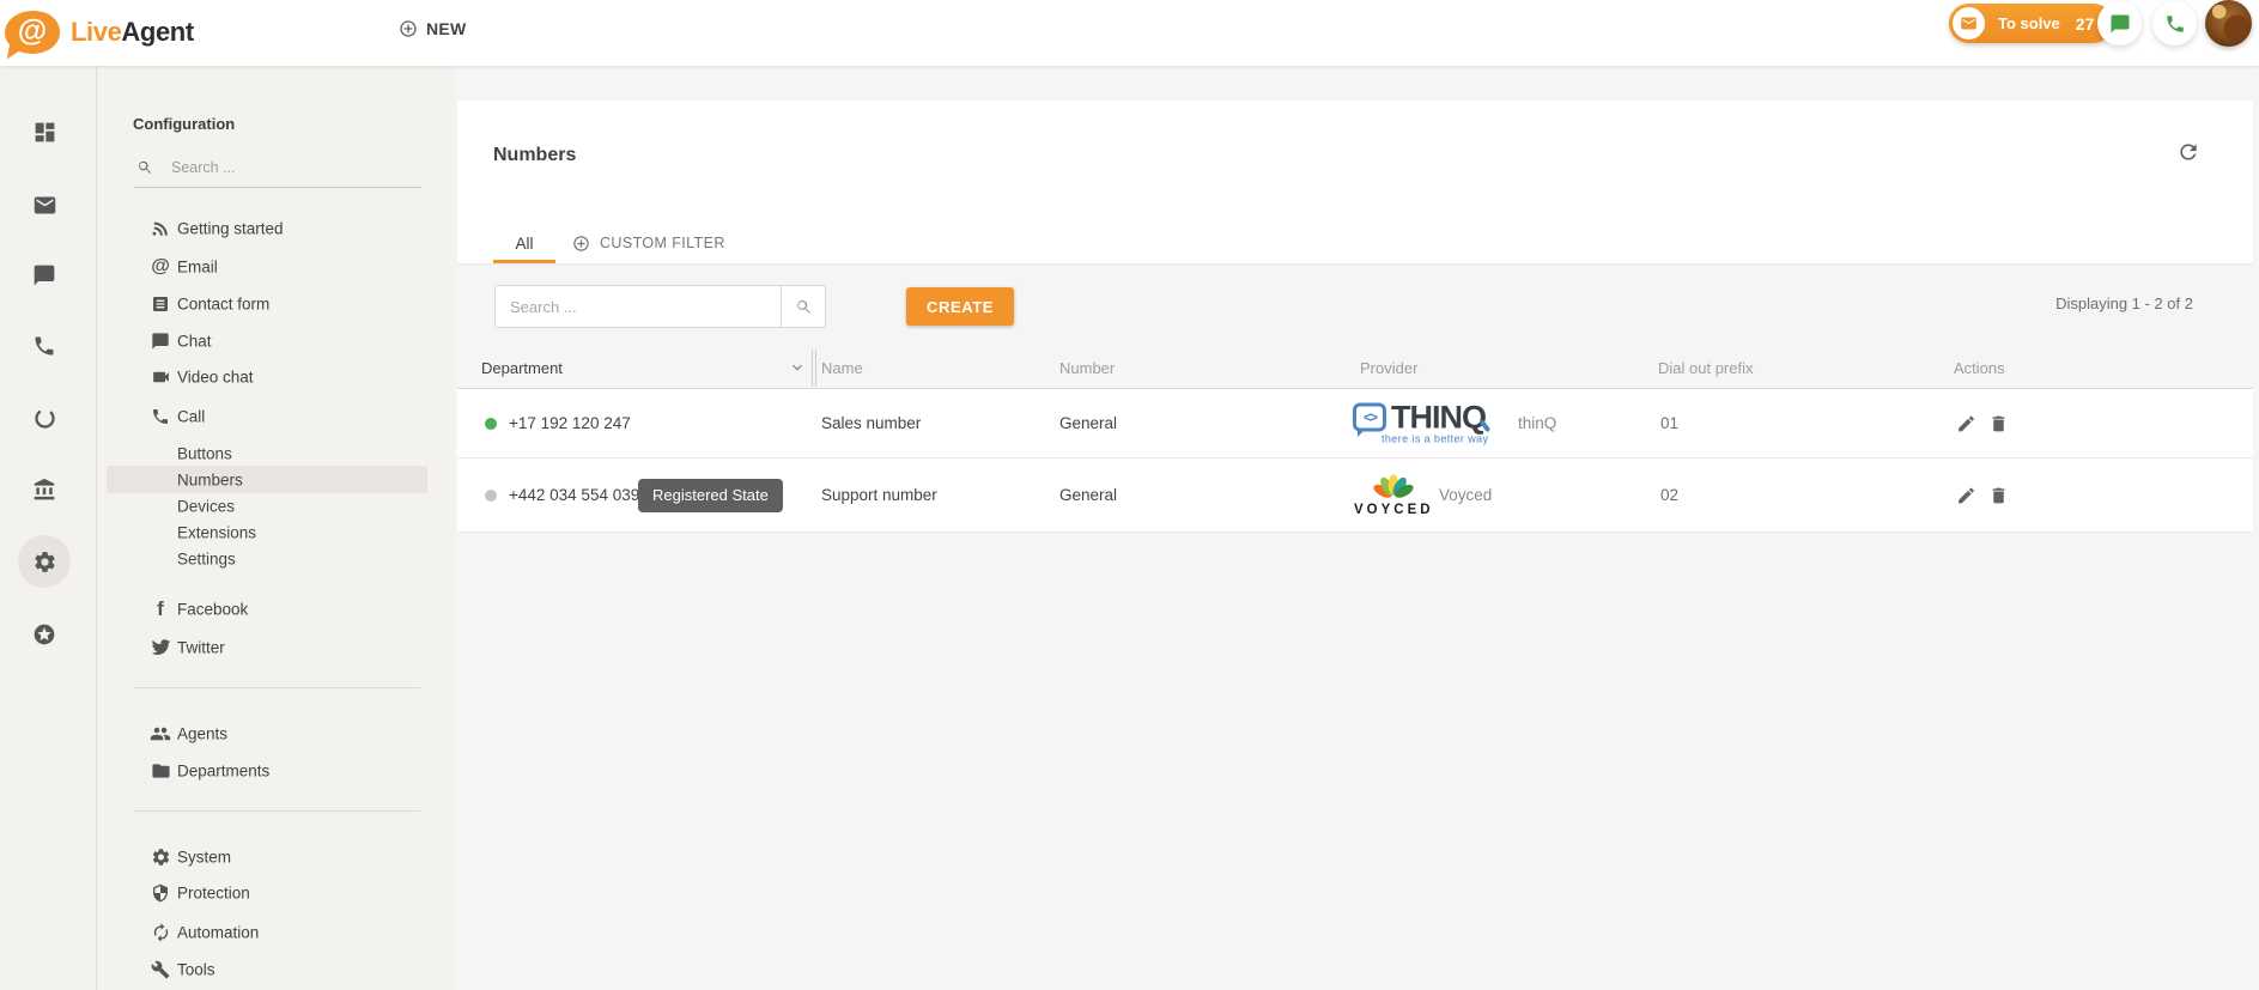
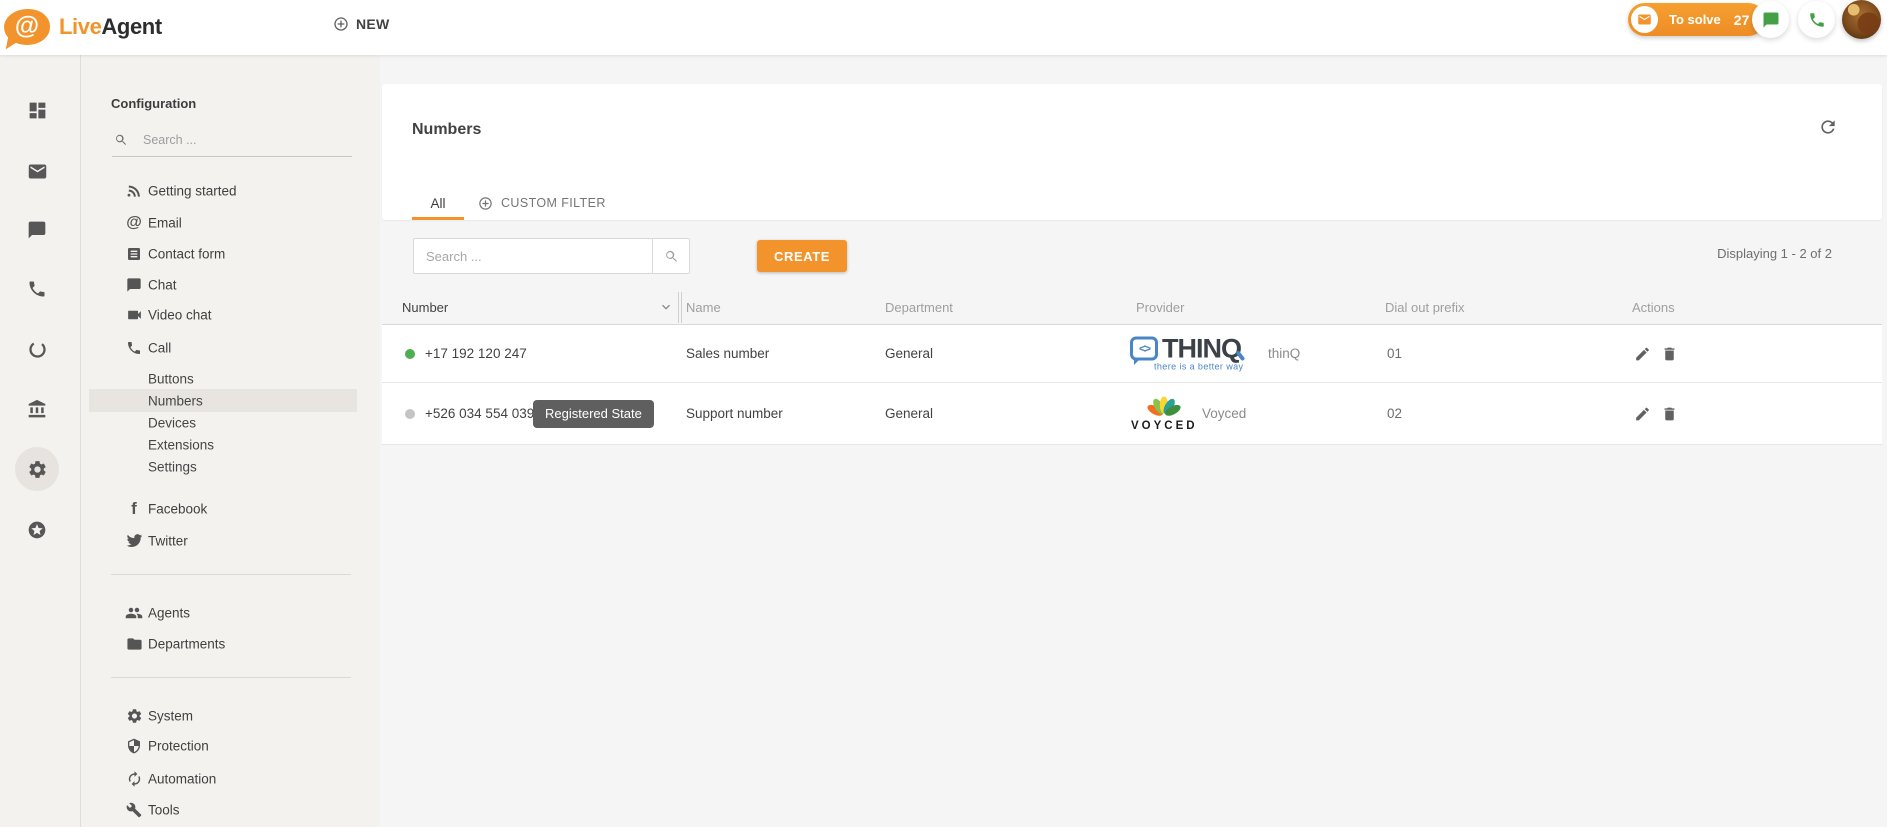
  @
  LiveAgent
  NEW
  To solve
  27
  Configuration
  Search ...
  Getting started
  @
  Email
  Contact form
  Chat
  Video chat
  Call
  Buttons
  Numbers
  Devices
  Extensions
  Settings
  f
  Facebook
  Twitter
  Agents
  Departments
  System
  Protection
  Automation
  Tools
  Numbers
  All
  CUSTOM FILTER
  Search ...
  CREATE
  Displaying 1 - 2 of 2
- Department
+ Number
  Name
- Number
+ Department
  Provider
  Dial out prefix
  Actions
  +17 192 120 247
  Sales number
  General
  <>
  THINQ
  there is a better way
  thinQ
  01
- +442 034 554 039
+ +526 034 554 039
  Registered State
  Support number
  General
  VOYCED
  Voyced
  02
